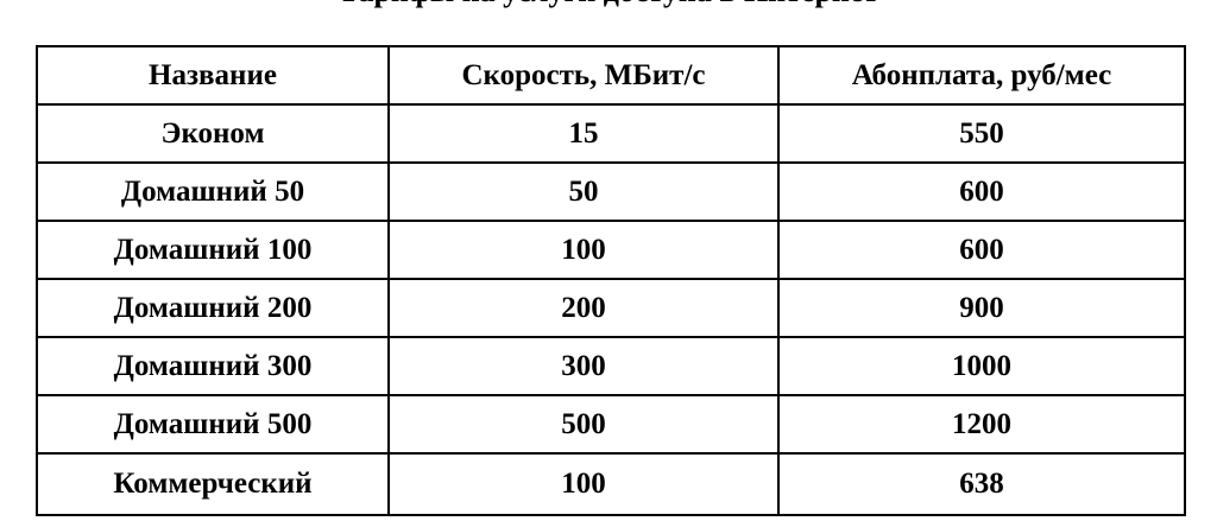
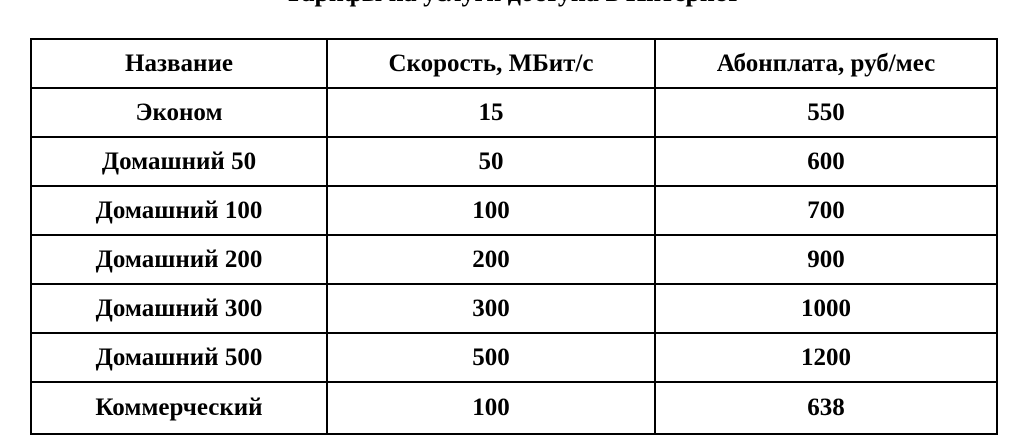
  Название	Скорость, МБит/с	Абонплата, руб/мес
  Эконом	15	550
  Домашний 50	50	600
- Домашний 100	100	600
+ Домашний 100	100	700
  Домашний 200	200	900
  Домашний 300	300	1000
  Домашний 500	500	1200
  Коммерческий	100	638
